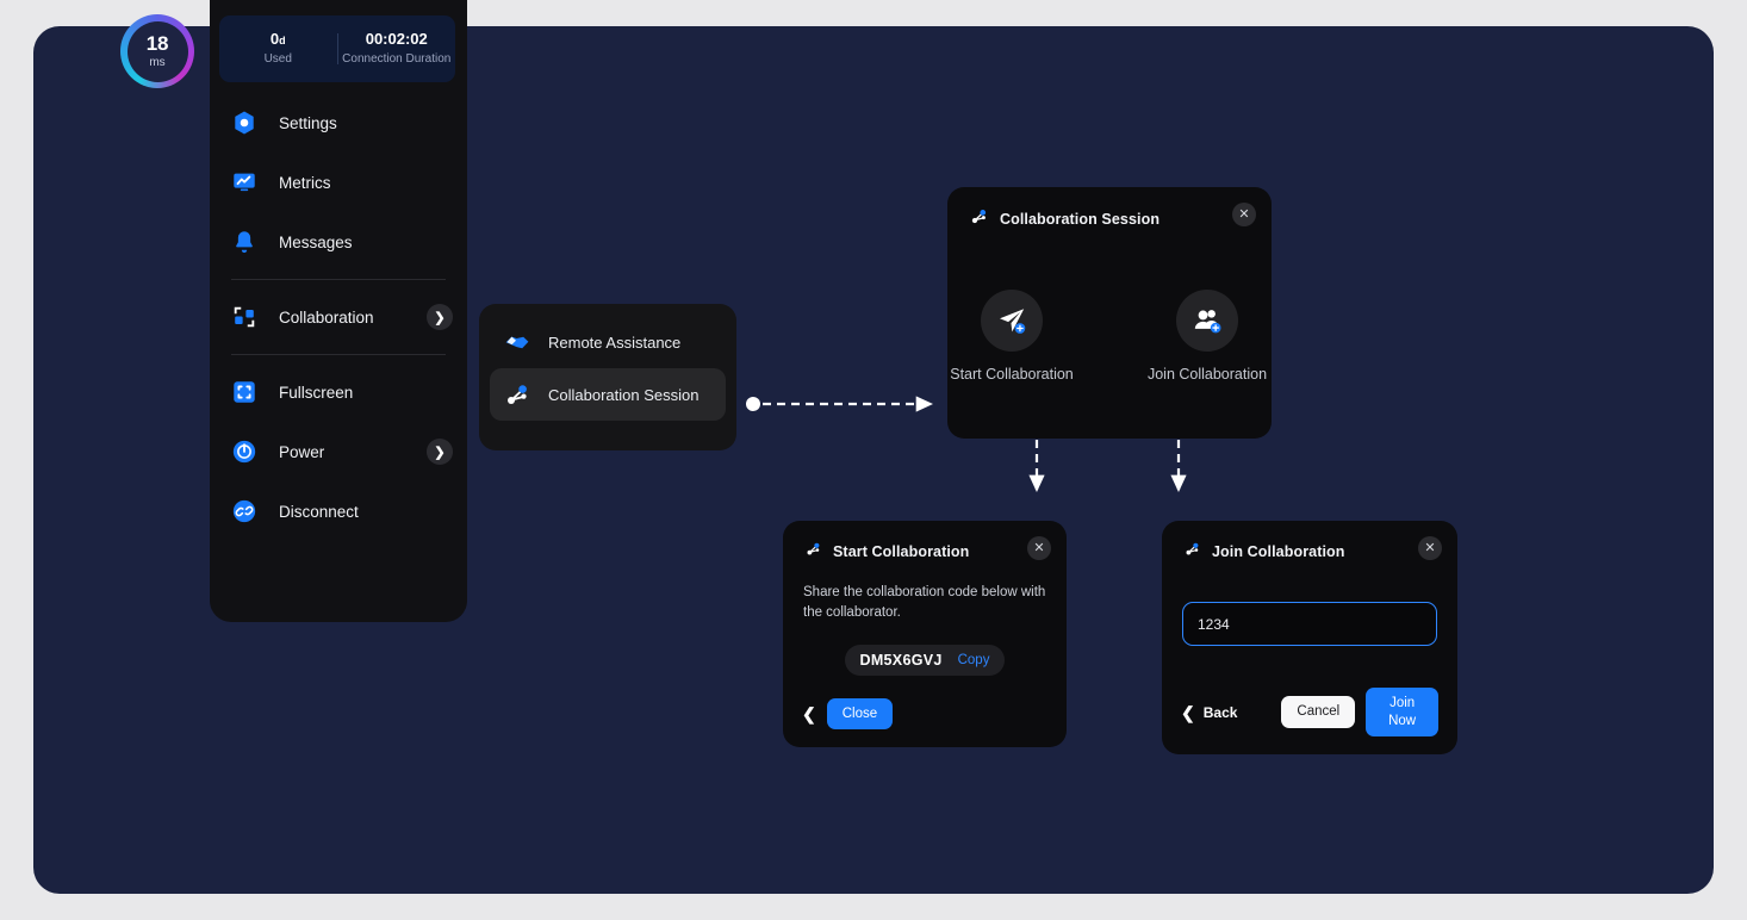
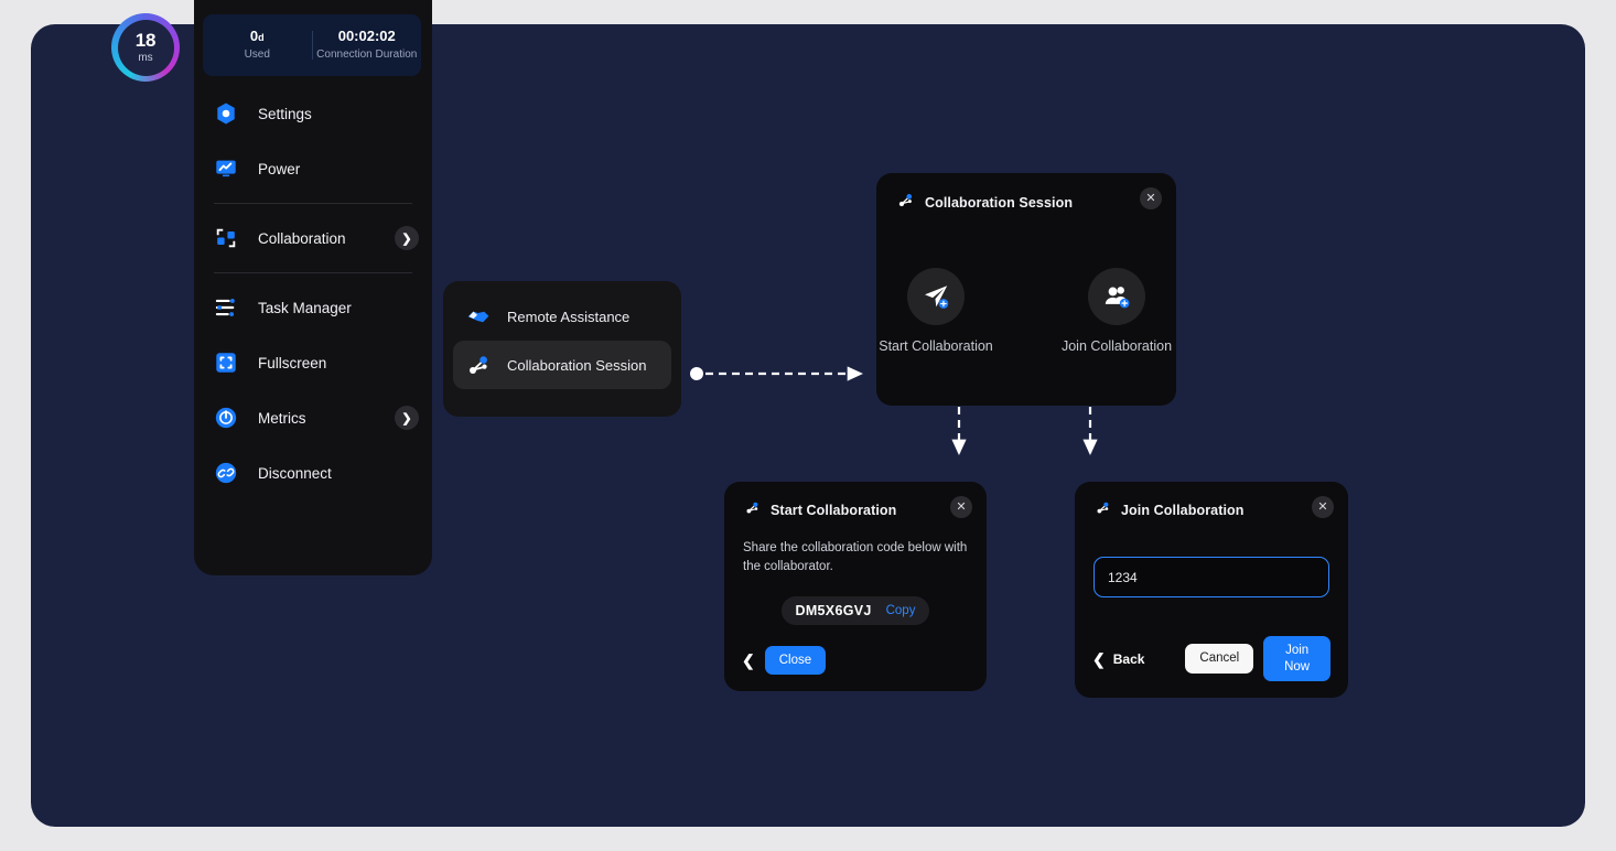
  Settings
- Metrics
+ Power
- Messages
  Collaboration
  ❯
+ Task Manager
  Fullscreen
- Power
+ Metrics
  ❯
  Disconnect
  18
  ms
  0d
  Used
  00:02:02
  Connection Duration
  Remote Assistance
  Collaboration Session
  Collaboration Session
  ✕
  Start Collaboration
  Join Collaboration
  Start Collaboration
  ✕
  Share the collaboration code below with the collaborator.
  DM5X6GVJ
  Copy
  ❮
  Close
  Join Collaboration
  ✕
  1234
  ❮
  Back
  Cancel
  Join Now
